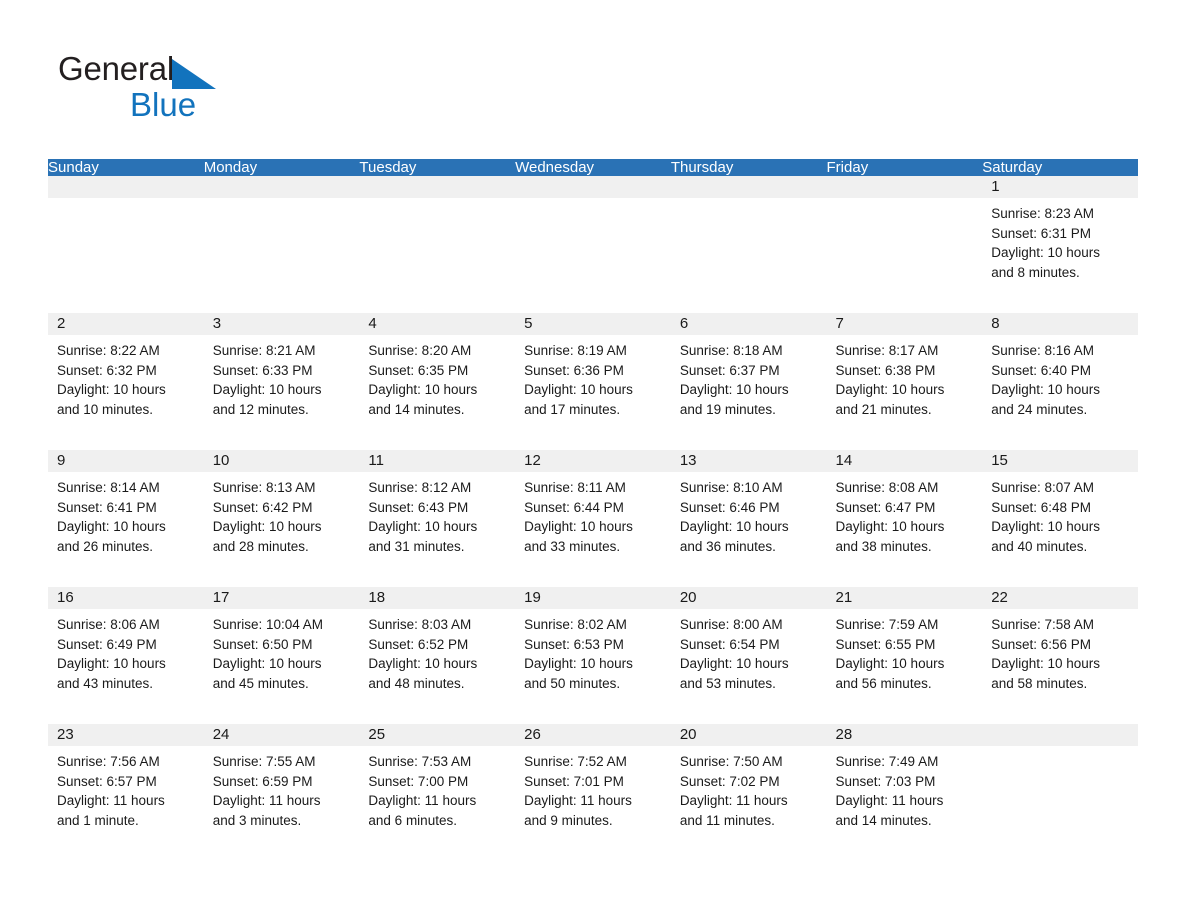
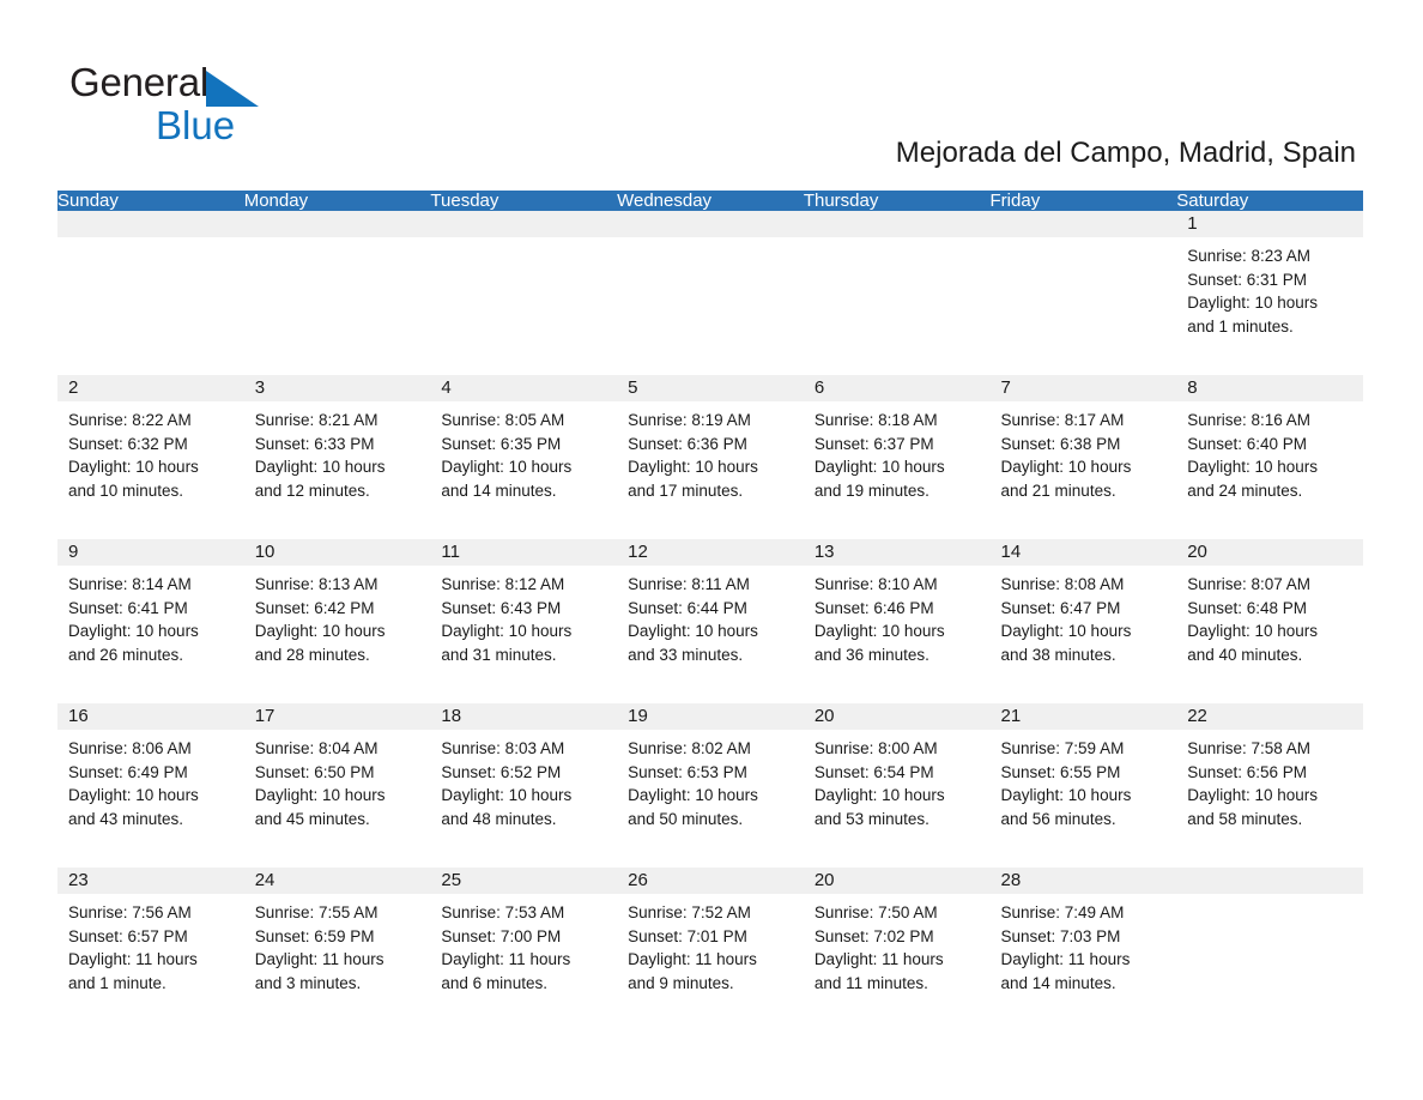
  General
  Blue
+ Mejorada del Campo, Madrid, Spain
  Sunday	Monday	Tuesday	Wednesday	Thursday	Friday	Saturday
- 						1 Sunrise: 8:23 AM Sunset: 6:31 PM Daylight: 10 hours and 8 minutes.
+ 						1 Sunrise: 8:23 AM Sunset: 6:31 PM Daylight: 10 hours and 1 minutes.
- 2 Sunrise: 8:22 AM Sunset: 6:32 PM Daylight: 10 hours and 10 minutes.	3 Sunrise: 8:21 AM Sunset: 6:33 PM Daylight: 10 hours and 12 minutes.	4 Sunrise: 8:20 AM Sunset: 6:35 PM Daylight: 10 hours and 14 minutes.	5 Sunrise: 8:19 AM Sunset: 6:36 PM Daylight: 10 hours and 17 minutes.	6 Sunrise: 8:18 AM Sunset: 6:37 PM Daylight: 10 hours and 19 minutes.	7 Sunrise: 8:17 AM Sunset: 6:38 PM Daylight: 10 hours and 21 minutes.	8 Sunrise: 8:16 AM Sunset: 6:40 PM Daylight: 10 hours and 24 minutes.
+ 2 Sunrise: 8:22 AM Sunset: 6:32 PM Daylight: 10 hours and 10 minutes.	3 Sunrise: 8:21 AM Sunset: 6:33 PM Daylight: 10 hours and 12 minutes.	4 Sunrise: 8:05 AM Sunset: 6:35 PM Daylight: 10 hours and 14 minutes.	5 Sunrise: 8:19 AM Sunset: 6:36 PM Daylight: 10 hours and 17 minutes.	6 Sunrise: 8:18 AM Sunset: 6:37 PM Daylight: 10 hours and 19 minutes.	7 Sunrise: 8:17 AM Sunset: 6:38 PM Daylight: 10 hours and 21 minutes.	8 Sunrise: 8:16 AM Sunset: 6:40 PM Daylight: 10 hours and 24 minutes.
- 9 Sunrise: 8:14 AM Sunset: 6:41 PM Daylight: 10 hours and 26 minutes.	10 Sunrise: 8:13 AM Sunset: 6:42 PM Daylight: 10 hours and 28 minutes.	11 Sunrise: 8:12 AM Sunset: 6:43 PM Daylight: 10 hours and 31 minutes.	12 Sunrise: 8:11 AM Sunset: 6:44 PM Daylight: 10 hours and 33 minutes.	13 Sunrise: 8:10 AM Sunset: 6:46 PM Daylight: 10 hours and 36 minutes.	14 Sunrise: 8:08 AM Sunset: 6:47 PM Daylight: 10 hours and 38 minutes.	15 Sunrise: 8:07 AM Sunset: 6:48 PM Daylight: 10 hours and 40 minutes.
+ 9 Sunrise: 8:14 AM Sunset: 6:41 PM Daylight: 10 hours and 26 minutes.	10 Sunrise: 8:13 AM Sunset: 6:42 PM Daylight: 10 hours and 28 minutes.	11 Sunrise: 8:12 AM Sunset: 6:43 PM Daylight: 10 hours and 31 minutes.	12 Sunrise: 8:11 AM Sunset: 6:44 PM Daylight: 10 hours and 33 minutes.	13 Sunrise: 8:10 AM Sunset: 6:46 PM Daylight: 10 hours and 36 minutes.	14 Sunrise: 8:08 AM Sunset: 6:47 PM Daylight: 10 hours and 38 minutes.	20 Sunrise: 8:07 AM Sunset: 6:48 PM Daylight: 10 hours and 40 minutes.
- 16 Sunrise: 8:06 AM Sunset: 6:49 PM Daylight: 10 hours and 43 minutes.	17 Sunrise: 10:04 AM Sunset: 6:50 PM Daylight: 10 hours and 45 minutes.	18 Sunrise: 8:03 AM Sunset: 6:52 PM Daylight: 10 hours and 48 minutes.	19 Sunrise: 8:02 AM Sunset: 6:53 PM Daylight: 10 hours and 50 minutes.	20 Sunrise: 8:00 AM Sunset: 6:54 PM Daylight: 10 hours and 53 minutes.	21 Sunrise: 7:59 AM Sunset: 6:55 PM Daylight: 10 hours and 56 minutes.	22 Sunrise: 7:58 AM Sunset: 6:56 PM Daylight: 10 hours and 58 minutes.
+ 16 Sunrise: 8:06 AM Sunset: 6:49 PM Daylight: 10 hours and 43 minutes.	17 Sunrise: 8:04 AM Sunset: 6:50 PM Daylight: 10 hours and 45 minutes.	18 Sunrise: 8:03 AM Sunset: 6:52 PM Daylight: 10 hours and 48 minutes.	19 Sunrise: 8:02 AM Sunset: 6:53 PM Daylight: 10 hours and 50 minutes.	20 Sunrise: 8:00 AM Sunset: 6:54 PM Daylight: 10 hours and 53 minutes.	21 Sunrise: 7:59 AM Sunset: 6:55 PM Daylight: 10 hours and 56 minutes.	22 Sunrise: 7:58 AM Sunset: 6:56 PM Daylight: 10 hours and 58 minutes.
  23 Sunrise: 7:56 AM Sunset: 6:57 PM Daylight: 11 hours and 1 minute.	24 Sunrise: 7:55 AM Sunset: 6:59 PM Daylight: 11 hours and 3 minutes.	25 Sunrise: 7:53 AM Sunset: 7:00 PM Daylight: 11 hours and 6 minutes.	26 Sunrise: 7:52 AM Sunset: 7:01 PM Daylight: 11 hours and 9 minutes.	20 Sunrise: 7:50 AM Sunset: 7:02 PM Daylight: 11 hours and 11 minutes.	28 Sunrise: 7:49 AM Sunset: 7:03 PM Daylight: 11 hours and 14 minutes.
